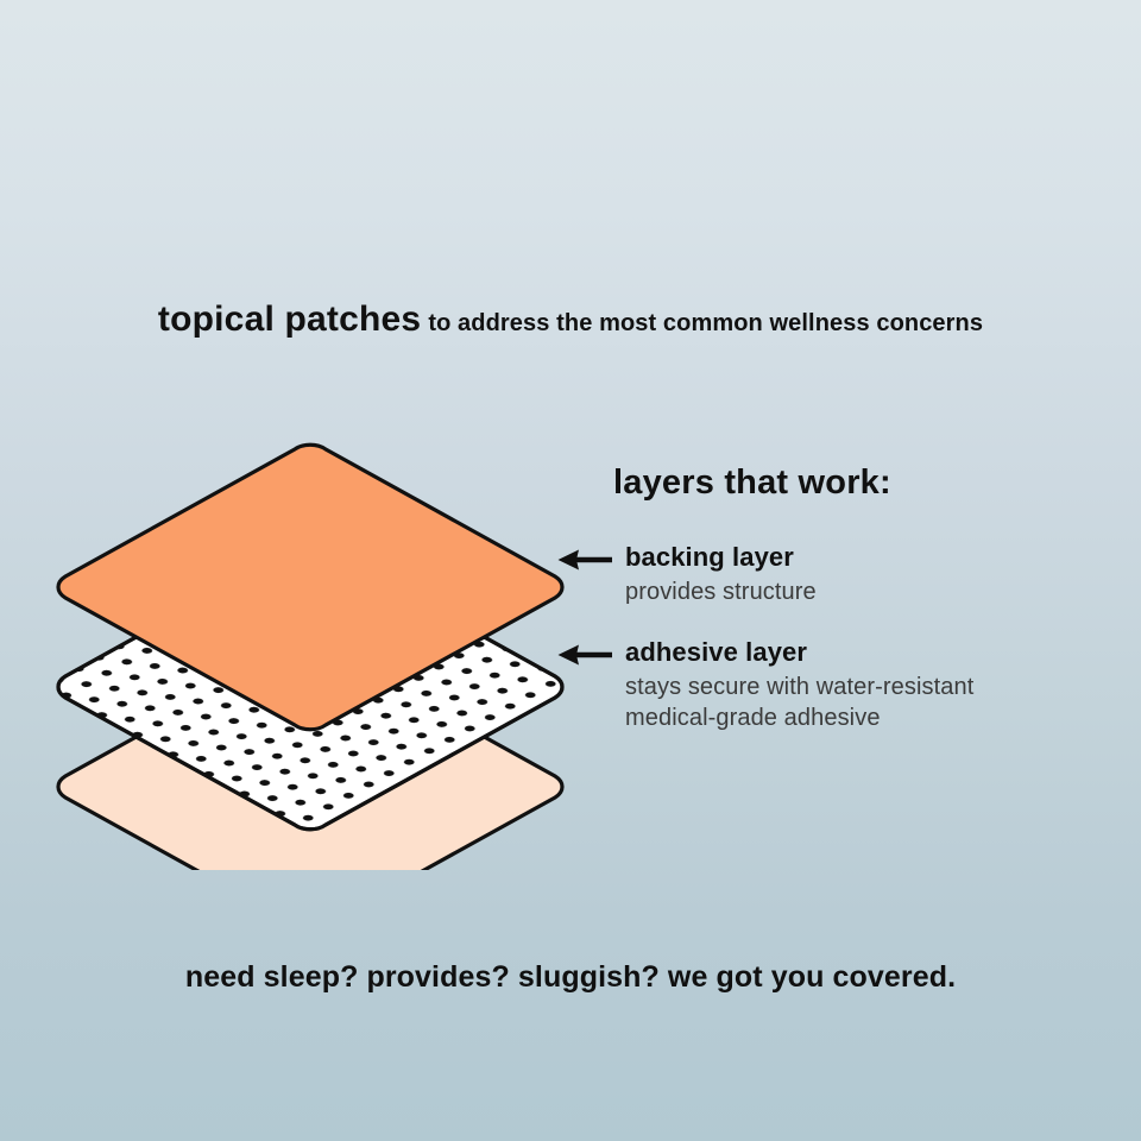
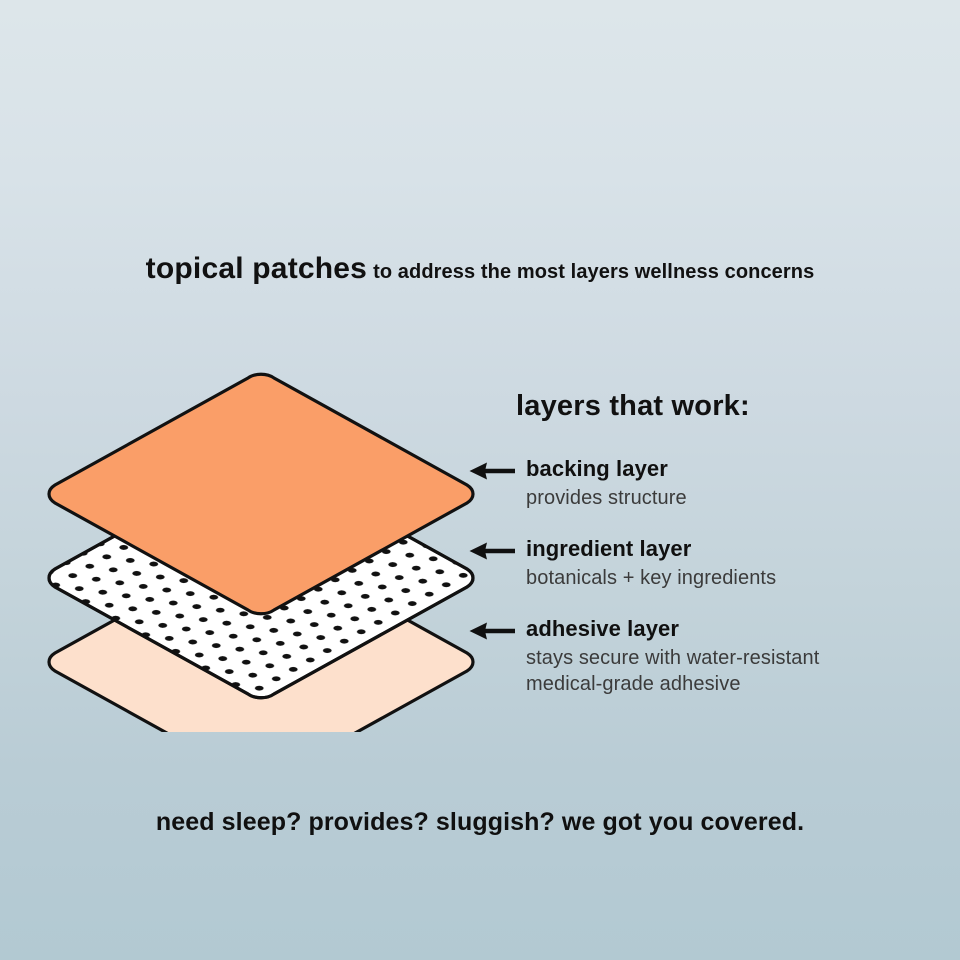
- topical patches to address the most common wellness concerns
+ topical patches to address the most layers wellness concerns
  layers that work:
  backing layer
  provides structure
+ ingredient layer
+ botanicals + key ingredients
  adhesive layer
  stays secure with water-resistant
  medical-grade adhesive
  need sleep? provides? sluggish? we got you covered.
